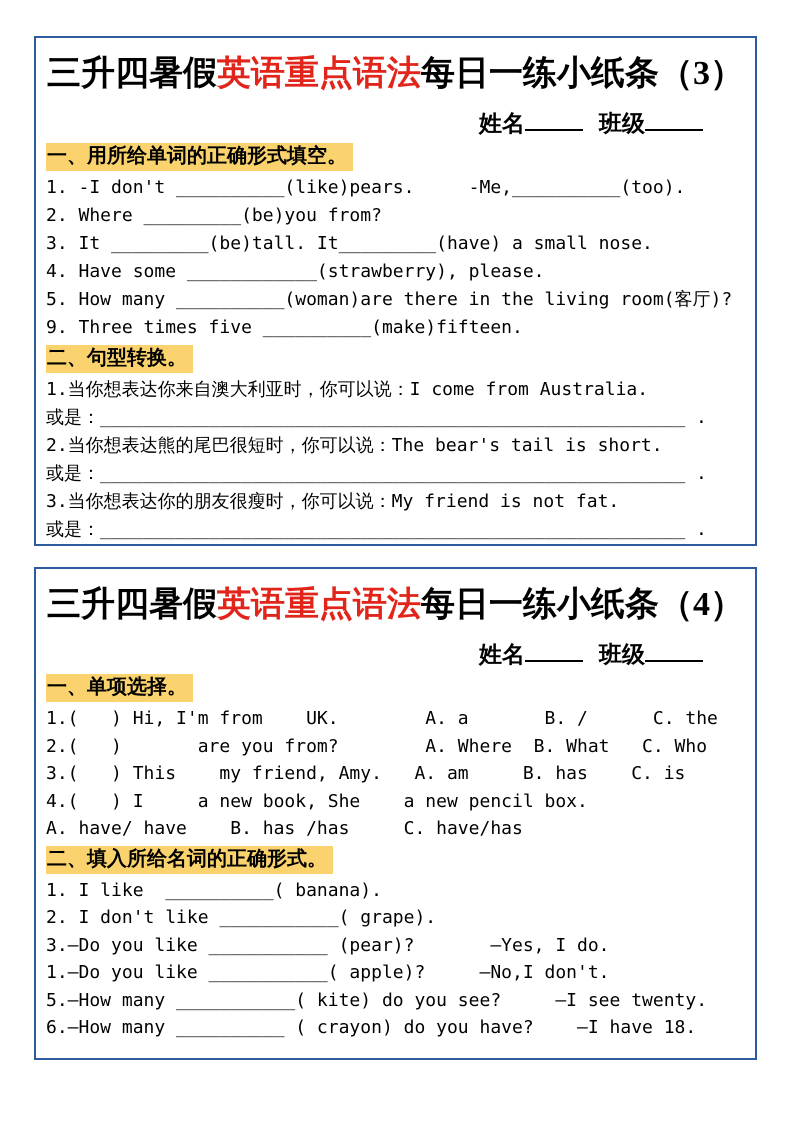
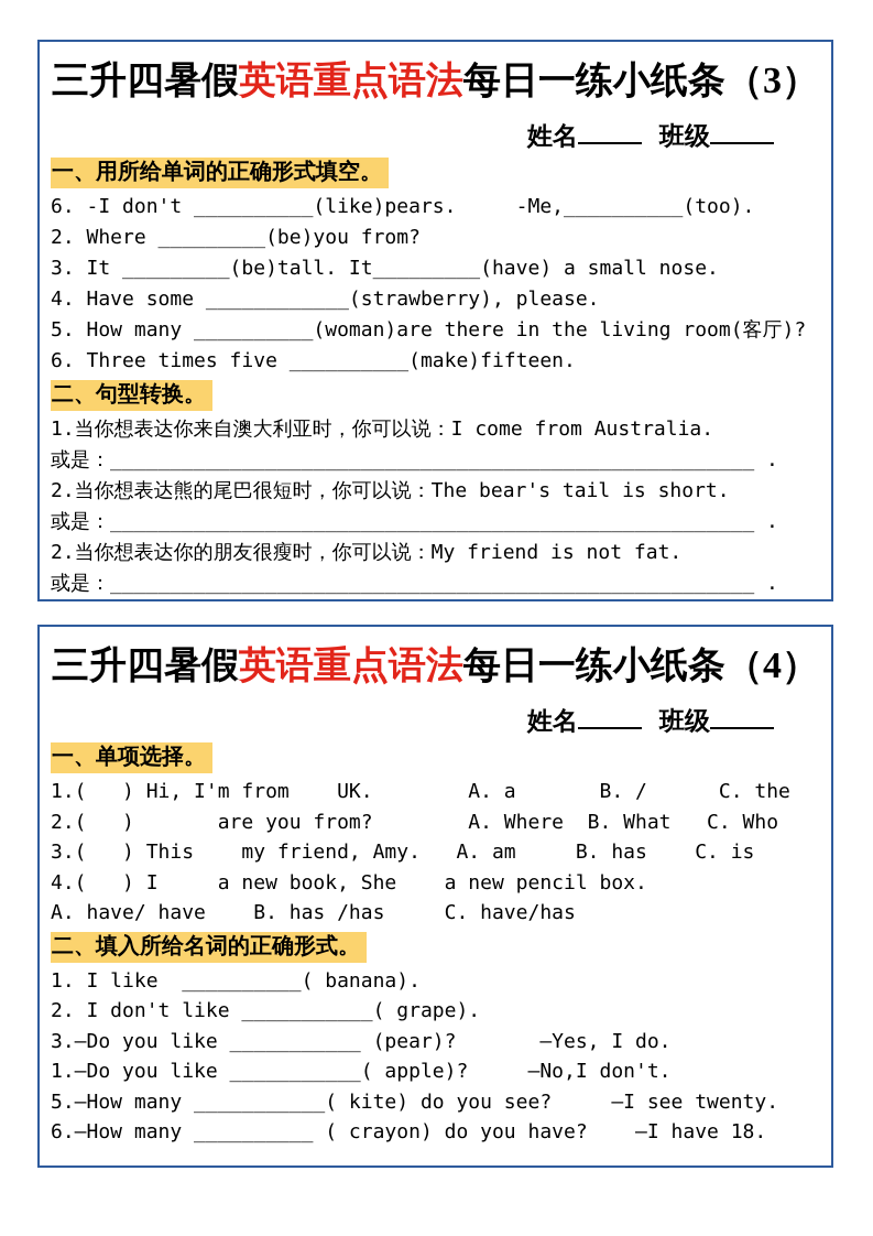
  三升四暑假英语重点语法每日一练小纸条（3）
  姓名 班级
  一、用所给单词的正确形式填空。
- 1. -I don't __________(like)pears. -Me,__________(too).
+ 6. -I don't __________(like)pears. -Me,__________(too).
  2. Where _________(be)you from?
  3. It _________(be)tall. It_________(have) a small nose.
  4. Have some ____________(strawberry), please.
  5. How many __________(woman)are there in the living room(客厅)?
- 9. Three times five __________(make)fifteen.
+ 6. Three times five __________(make)fifteen.
  二、句型转换。
  1.当你想表达你来自澳大利亚时，你可以说：I come from Australia.
  或是：______________________________________________________ .
  2.当你想表达熊的尾巴很短时，你可以说：The bear's tail is short.
  或是：______________________________________________________ .
- 3.当你想表达你的朋友很瘦时，你可以说：My friend is not fat.
+ 2.当你想表达你的朋友很瘦时，你可以说：My friend is not fat.
  或是：______________________________________________________ .
  三升四暑假英语重点语法每日一练小纸条（4）
  姓名 班级
  一、单项选择。
  1.( ) Hi, I'm from UK. A. a B. / C. the
  2.( ) are you from? A. Where B. What C. Who
  3.( ) This my friend, Amy. A. am B. has C. is
  4.( ) I a new book, She a new pencil box.
  A. have/ have B. has /has C. have/has
  二、填入所给名词的正确形式。
  1. I like __________( banana).
  2. I don't like ___________( grape).
  3.—Do you like ___________ (pear)? —Yes, I do.
  1.—Do you like ___________( apple)? —No,I don't.
  5.—How many ___________( kite) do you see? —I see twenty.
  6.—How many __________ ( crayon) do you have? —I have 18.
